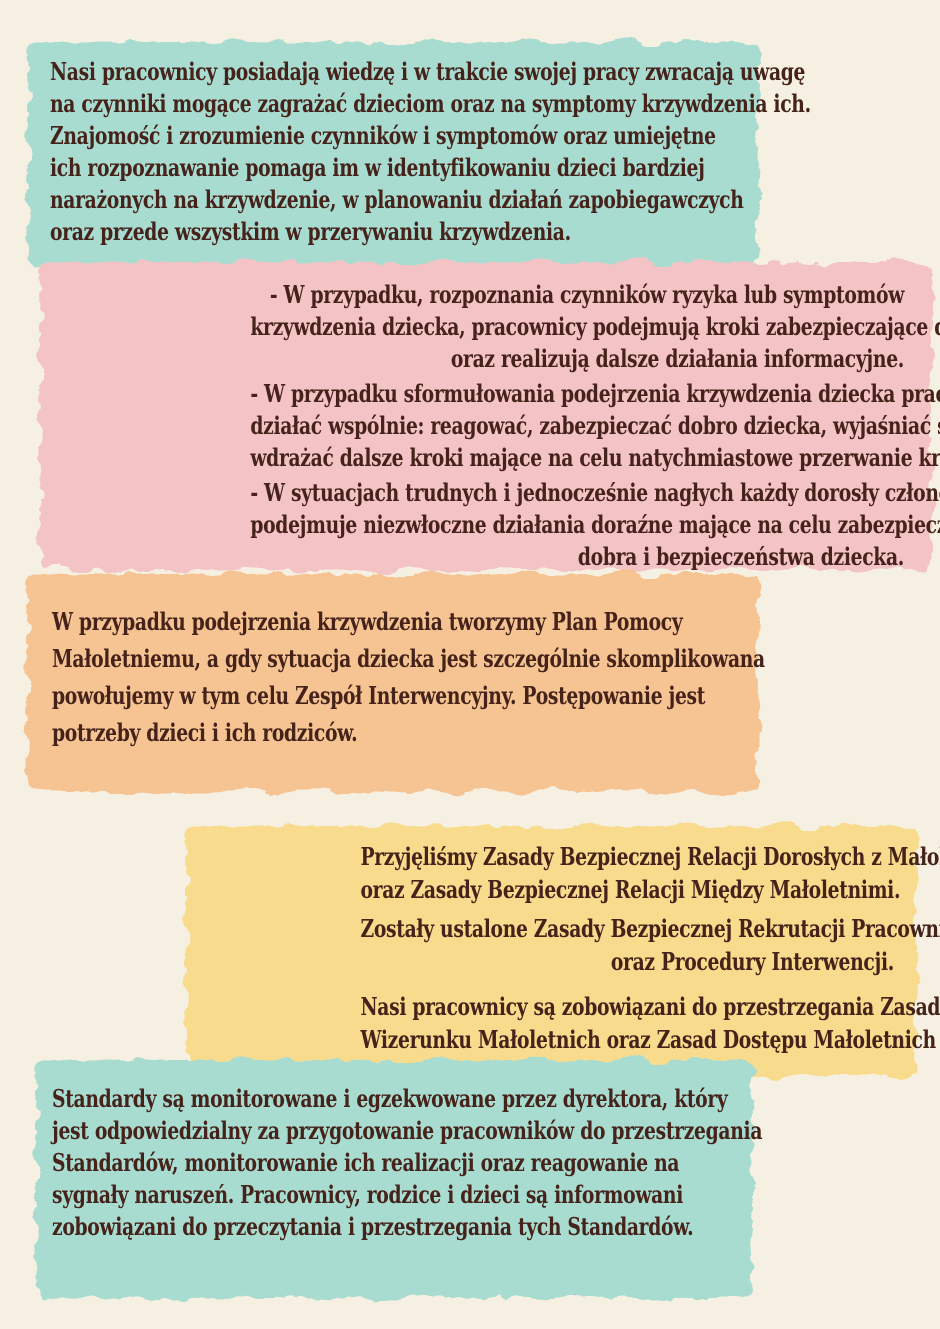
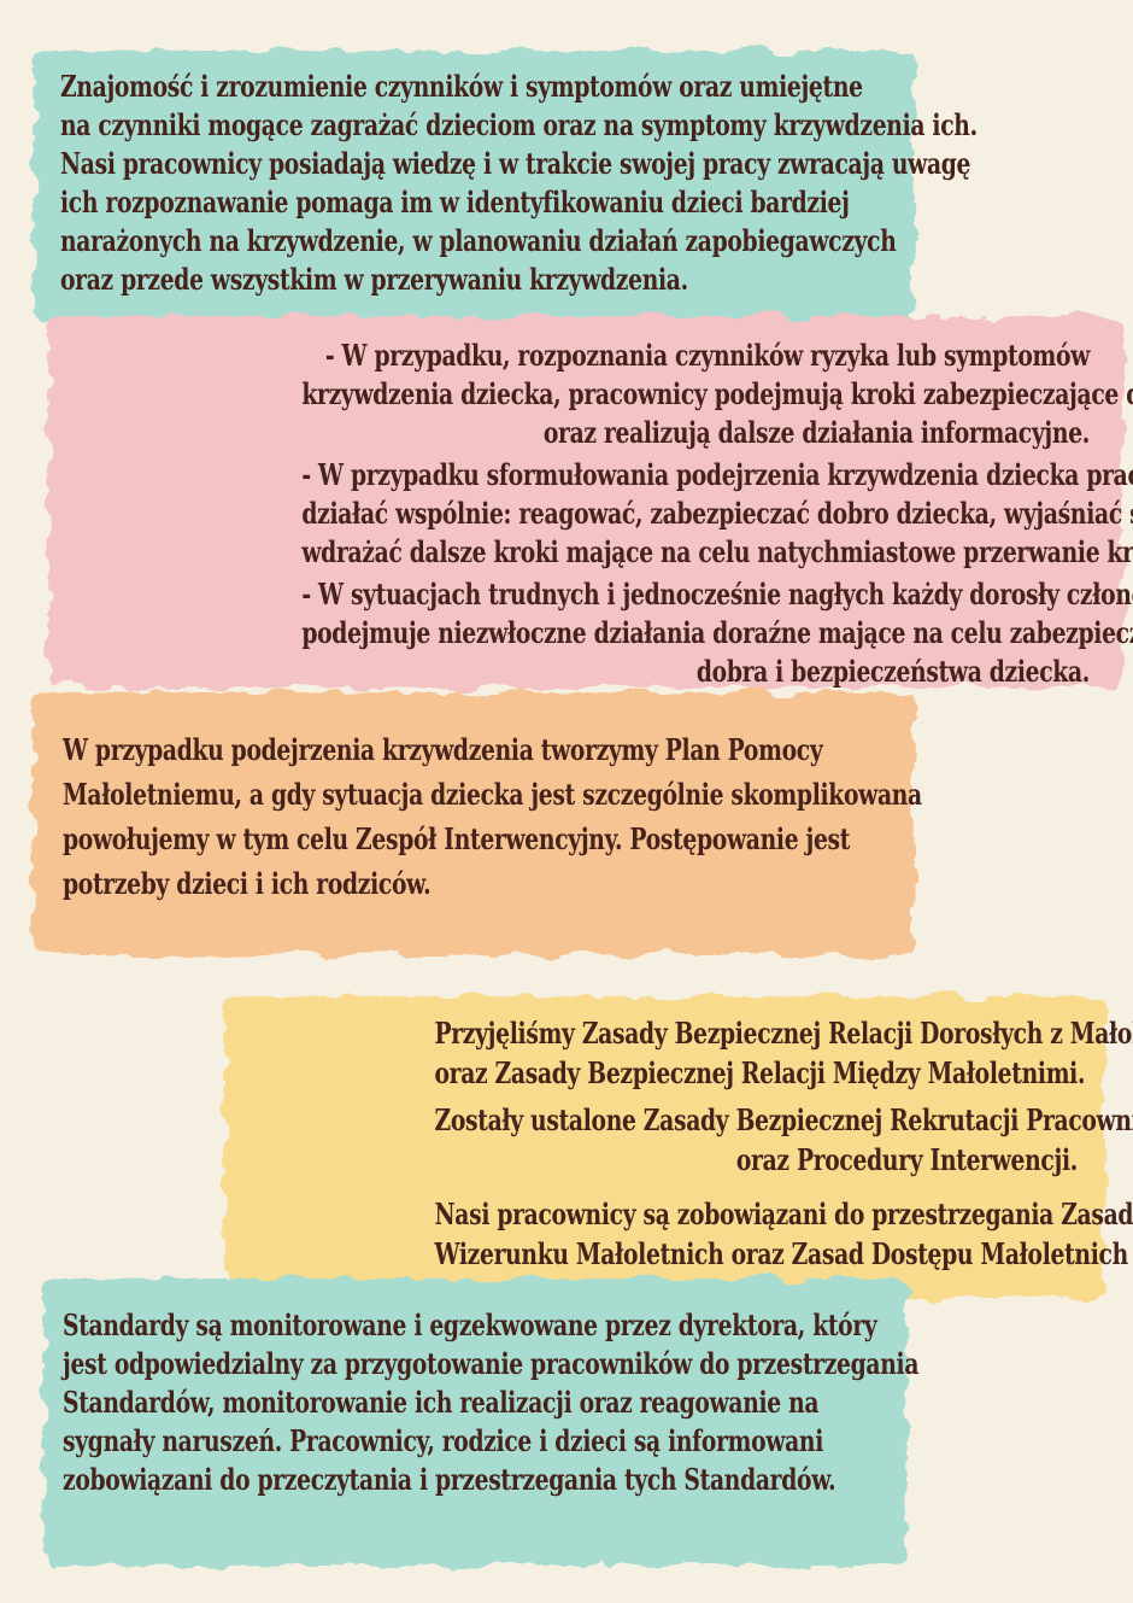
- Nasi pracownicy posiadają wiedzę i w trakcie swojej pracy zwracają uwagę
+ Znajomość i zrozumienie czynników i symptomów oraz umiejętne
  na czynniki mogące zagrażać dzieciom oraz na symptomy krzywdzenia ich.
- Znajomość i zrozumienie czynników i symptomów oraz umiejętne
+ Nasi pracownicy posiadają wiedzę i w trakcie swojej pracy zwracają uwagę
  ich rozpoznawanie pomaga im w identyfikowaniu dzieci bardziej
  narażonych na krzywdzenie, w planowaniu działań zapobiegawczych
  oraz przede wszystkim w przerywaniu krzywdzenia.
  - W przypadku, rozpoznania czynników ryzyka lub symptomów
  krzywdzenia dziecka, pracownicy podejmują kroki zabezpieczające
  oraz realizują dalsze działania informacyjne.
  - W przypadku sformułowania podejrzenia krzywdzenia dziecka pra
  działać wspólnie: reagować, zabezpieczać dobro dziecka, wyjaśniać
  wdrażać dalsze kroki mające na celu natychmiastowe przerwanie kr
  - W sytuacjach trudnych i jednocześnie nagłych każdy dorosły człon
  podejmuje niezwłoczne działania doraźne mające na celu zabezpiec
  dobra i bezpieczeństwa dziecka.
  W przypadku podejrzenia krzywdzenia tworzymy Plan Pomocy
  Małoletniemu, a gdy sytuacja dziecka jest szczególnie skomplikowana
  powołujemy w tym celu Zespół Interwencyjny. Postępowanie jest
  potrzeby dzieci i ich rodziców.
  Przyjęliśmy Zasady Bezpiecznej Relacji Dorosłych z Mało
  oraz Zasady Bezpiecznej Relacji Między Małoletnimi.
  Zostały ustalone Zasady Bezpiecznej Rekrutacji Pracown
  oraz Procedury Interwencji.
  Nasi pracownicy są zobowiązani do przestrzegania Zasad
  Wizerunku Małoletnich oraz Zasad Dostępu Małoletnich
  Standardy są monitorowane i egzekwowane przez dyrektora, który
  jest odpowiedzialny za przygotowanie pracowników do przestrzegania
  Standardów, monitorowanie ich realizacji oraz reagowanie na
  sygnały naruszeń. Pracownicy, rodzice i dzieci są informowani
  zobowiązani do przeczytania i przestrzegania tych Standardów.
